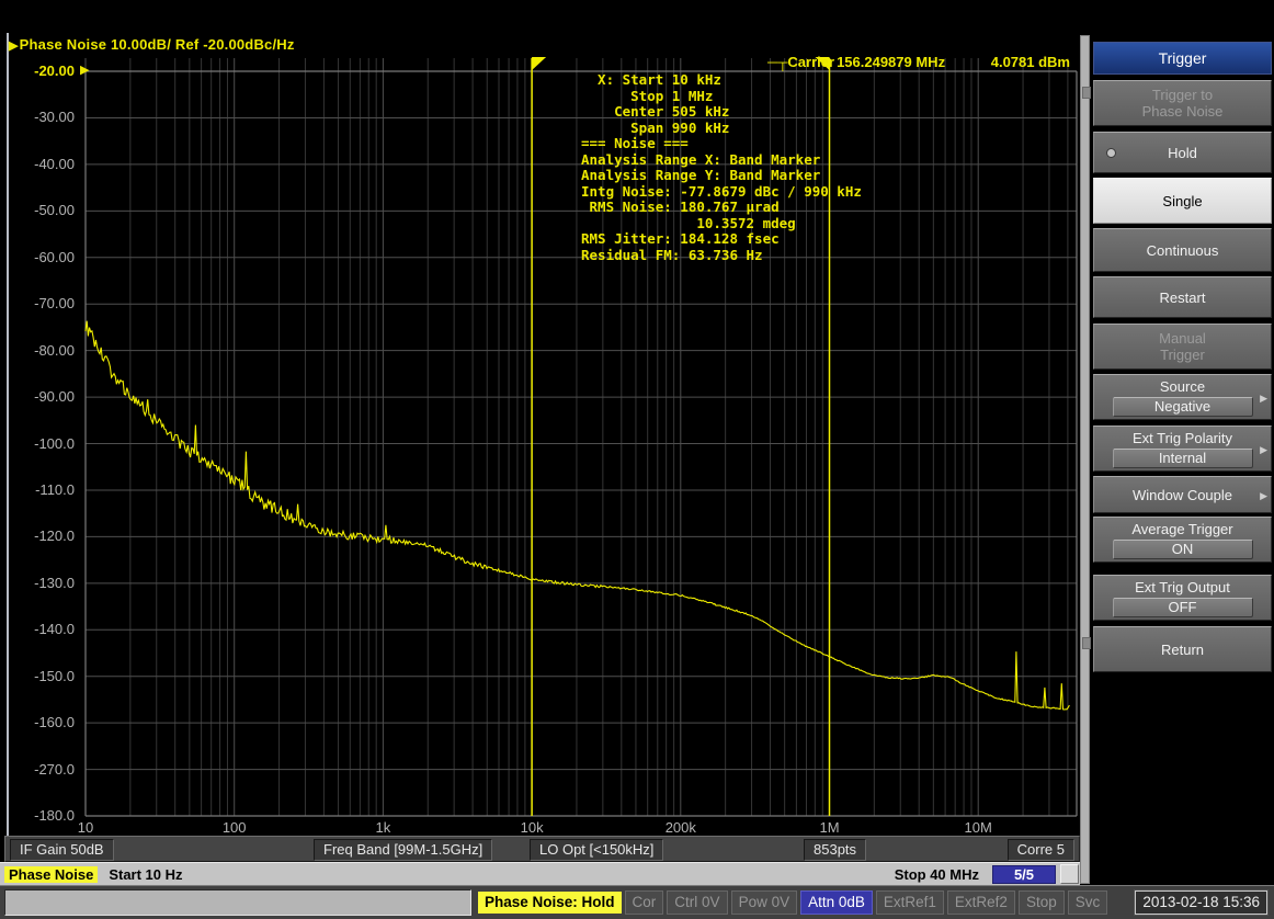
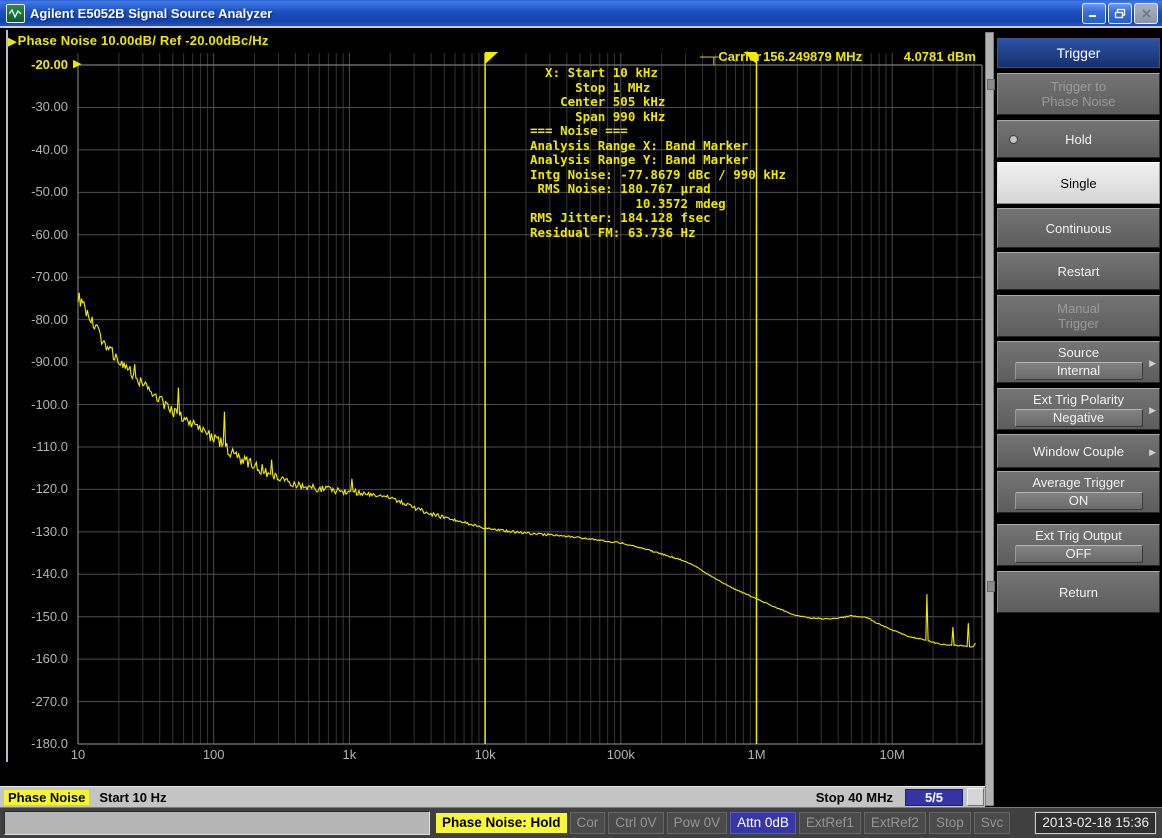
+ Agilent E5052B Signal Source Analyzer
  ▶Phase Noise 10.00dB/ Ref -20.00dBc/Hz
  ─┬Carrier
  156.249879 MHz
  4.0781 dBm
  X: Start 10 kHz
  Stop 1 MHz
  Center 505 kHz
  Span 990 kHz
  === Noise ===
  Analysis Range X: Band Marker
  Analysis Range Y: Band Marker
  Intg Noise: -77.8679 dBc / 990 kHz
  RMS Noise: 180.767 μrad
  10.3572 mdeg
  RMS Jitter: 184.128 fsec
  Residual FM: 63.736 Hz
  -20.00
  -30.00
  -40.00
  -50.00
  -60.00
  -70.00
  -80.00
  -90.00
  -100.0
  -110.0
  -120.0
  -130.0
  -140.0
  -150.0
  -160.0
  -270.0
  -180.0
  10
  100
  1k
  10k
- 200k
+ 100k
  1M
  10M
  ▶
- IF Gain 50dB
- Freq Band [99M-1.5GHz]
- LO Opt [<150kHz]
- 853pts
- Corre 5
  Phase Noise
  Start 10 Hz
  Stop 40 MHz
  5/5
  Phase Noise: Hold
  Cor
  Ctrl 0V
  Pow 0V
  Attn 0dB
  ExtRef1
  ExtRef2
  Stop
  Svc
  2013-02-18 15:36
  Trigger
  Trigger to
  Phase Noise
  Hold
  Single
  Continuous
  Restart
  Manual
  Trigger
  Source
- Negative
+ Internal
  ▶
  Ext Trig Polarity
- Internal
+ Negative
  ▶
  Window Couple
  ▶
  Average Trigger
  ON
  Ext Trig Output
  OFF
  Return
